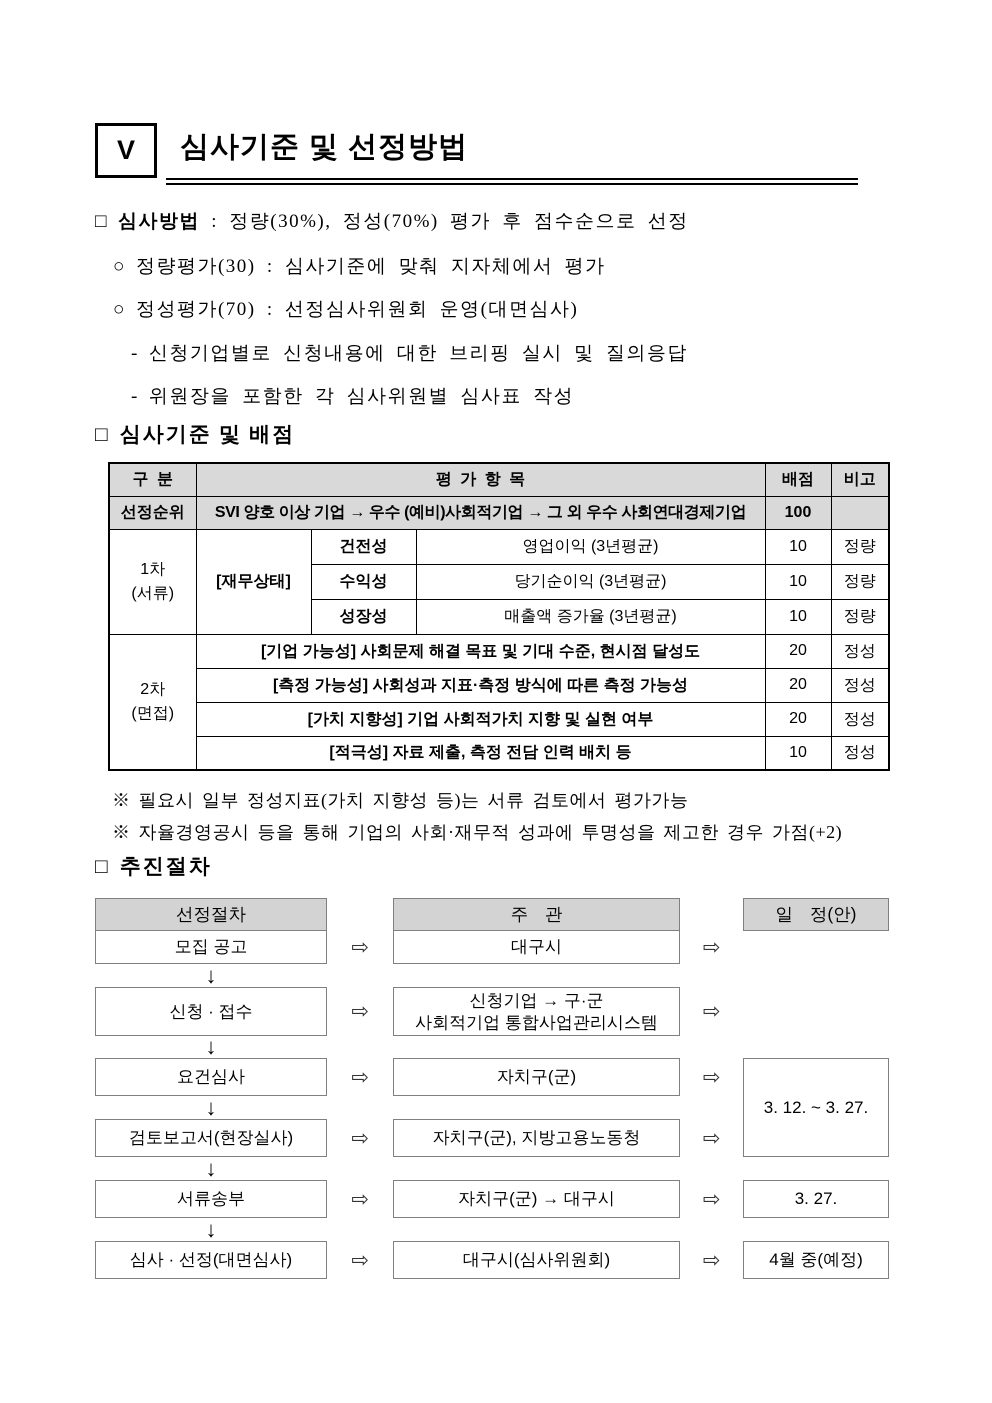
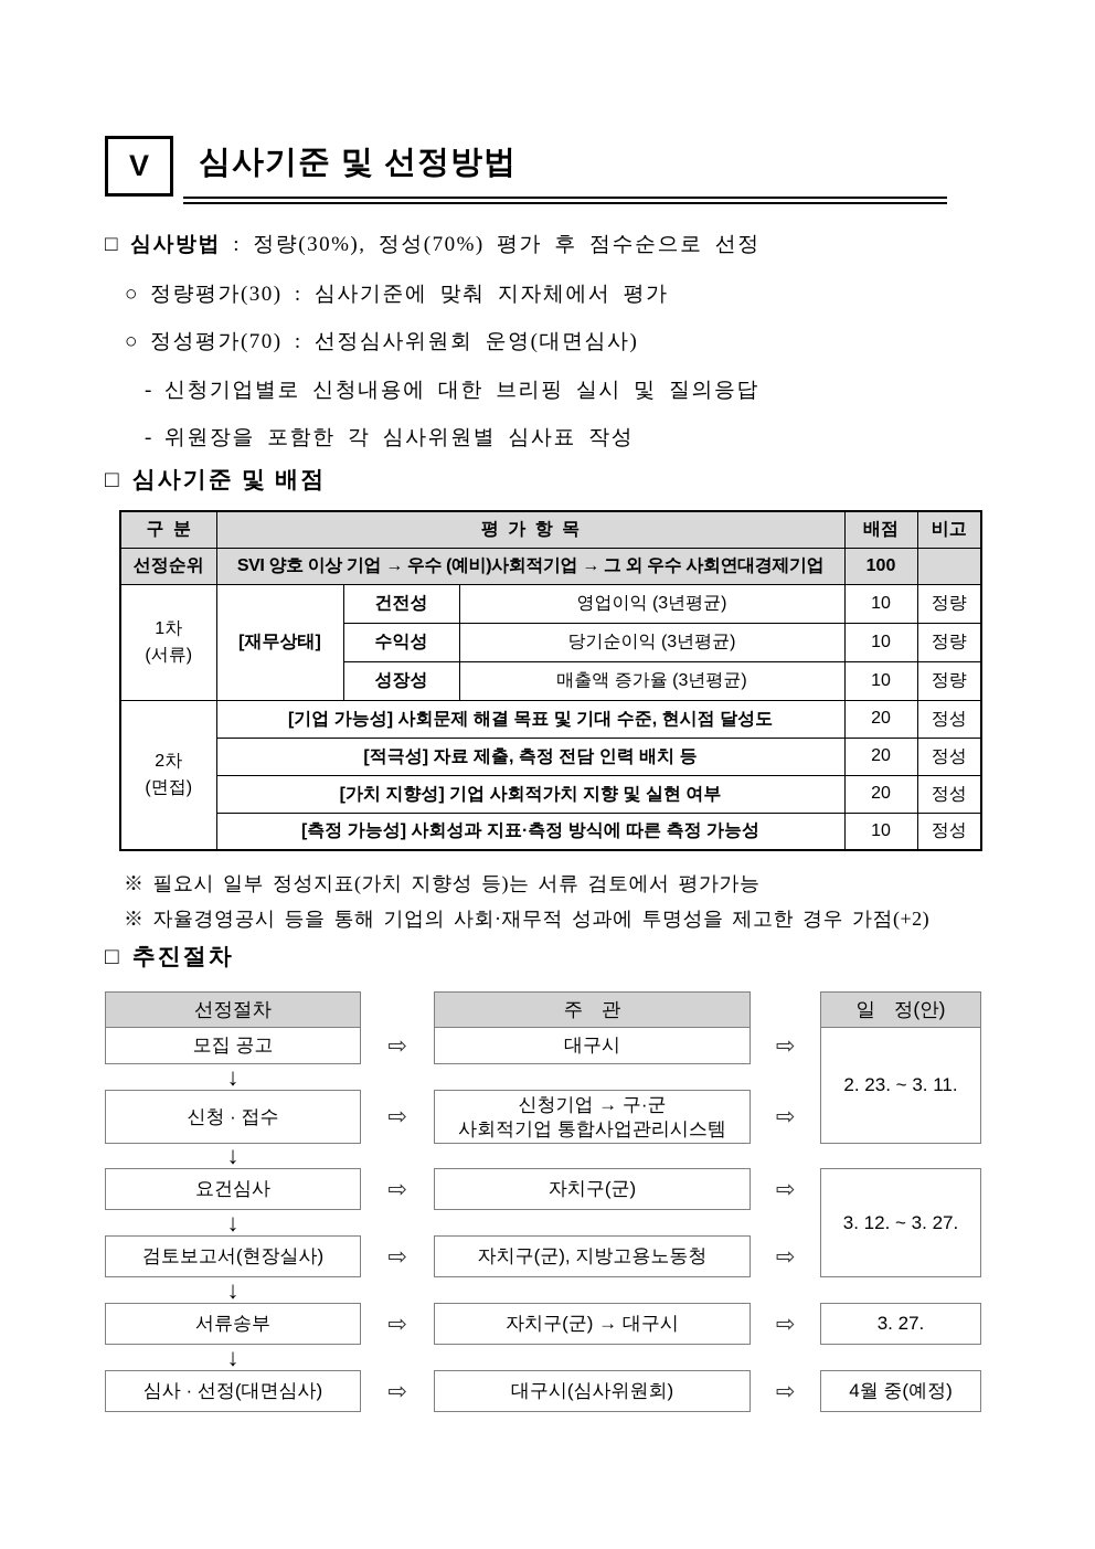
  V
  심사기준 및 선정방법
  □ 심사방법 : 정량(30%), 정성(70%) 평가 후 점수순으로 선정
  ○ 정량평가(30) : 심사기준에 맞춰 지자체에서 평가
  ○ 정성평가(70) : 선정심사위원회 운영(대면심사)
  - 신청기업별로 신청내용에 대한 브리핑 실시 및 질의응답
  - 위원장을 포함한 각 심사위원별 심사표 작성
  □ 심사기준 및 배점
  구 분	평 가 항 목	배점	비고
  선정순위	SVI 양호 이상 기업 → 우수 (예비)사회적기업 → 그 외 우수 사회연대경제기업	100
  1차 (서류)	[재무상태]	건전성	영업이익 (3년평균)	10	정량
  수익성	당기순이익 (3년평균)	10	정량
  성장성	매출액 증가율 (3년평균)	10	정량
  2차 (면접)	[기업 가능성] 사회문제 해결 목표 및 기대 수준, 현시점 달성도	20	정성
- [측정 가능성] 사회성과 지표·측정 방식에 따른 측정 가능성	20	정성
+ [적극성] 자료 제출, 측정 전담 인력 배치 등	20	정성
  [가치 지향성] 기업 사회적가치 지향 및 실현 여부	20	정성
- [적극성] 자료 제출, 측정 전담 인력 배치 등	10	정성
+ [측정 가능성] 사회성과 지표·측정 방식에 따른 측정 가능성	10	정성
  ※ 필요시 일부 정성지표(가치 지향성 등)는 서류 검토에서 평가가능
  ※ 자율경영공시 등을 통해 기업의 사회·재무적 성과에 투명성을 제고한 경우 가점(+2)
  □ 추진절차
  선정절차
  주 관
  일 정(안)
  모집 공고
  ⇨
  대구시
  ⇨
+ 2. 23. ~ 3. 11.
  ↓
  신청 · 접수
  ⇨
  신청기업 → 구·군
  사회적기업 통합사업관리시스템
  ⇨
  ↓
  요건심사
  ⇨
  자치구(군)
  ⇨
  3. 12. ~ 3. 27.
  ↓
  검토보고서(현장실사)
  ⇨
  자치구(군), 지방고용노동청
  ⇨
  ↓
  서류송부
  ⇨
  자치구(군) → 대구시
  ⇨
  3. 27.
  ↓
  심사 · 선정(대면심사)
  ⇨
  대구시(심사위원회)
  ⇨
  4월 중(예정)
